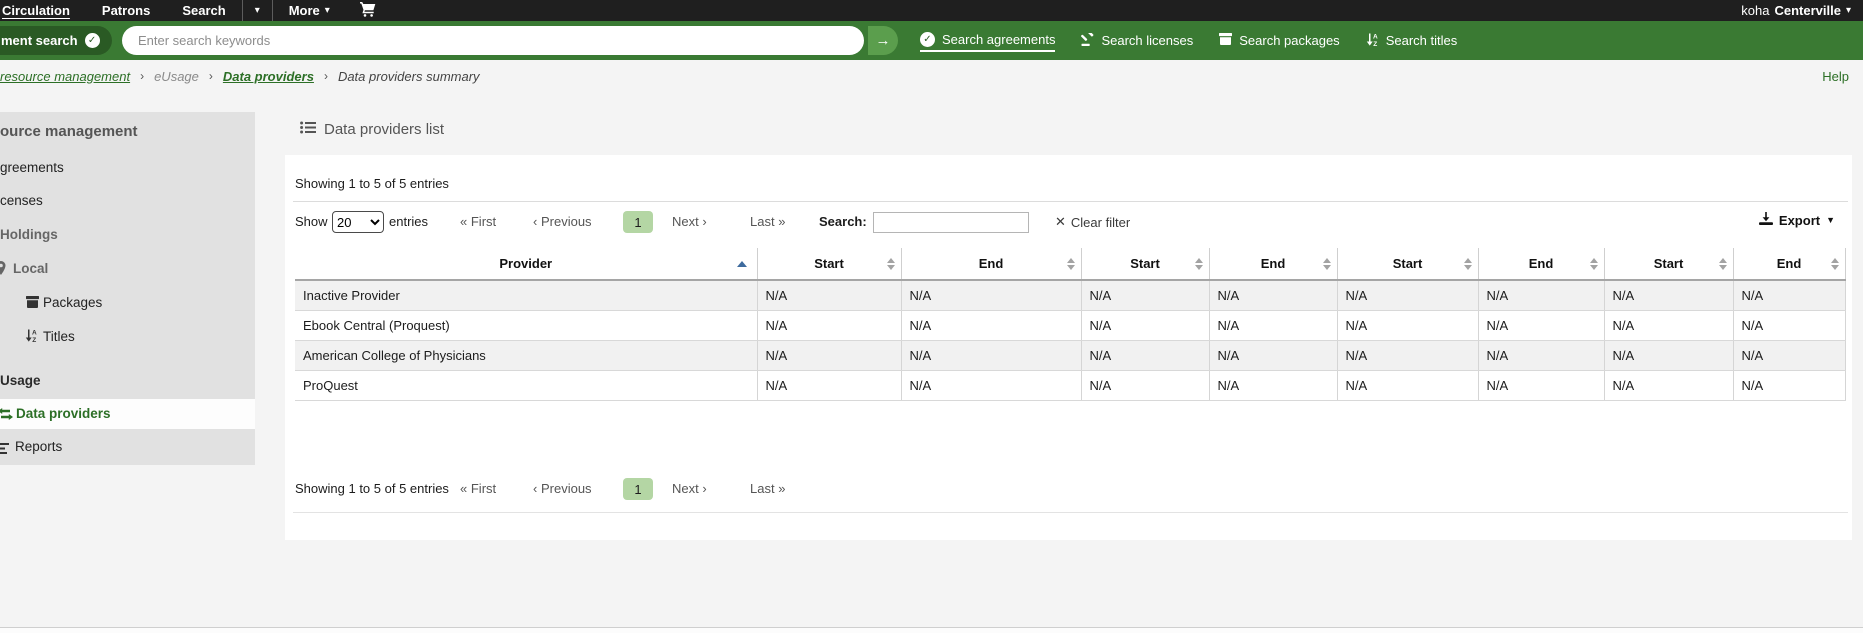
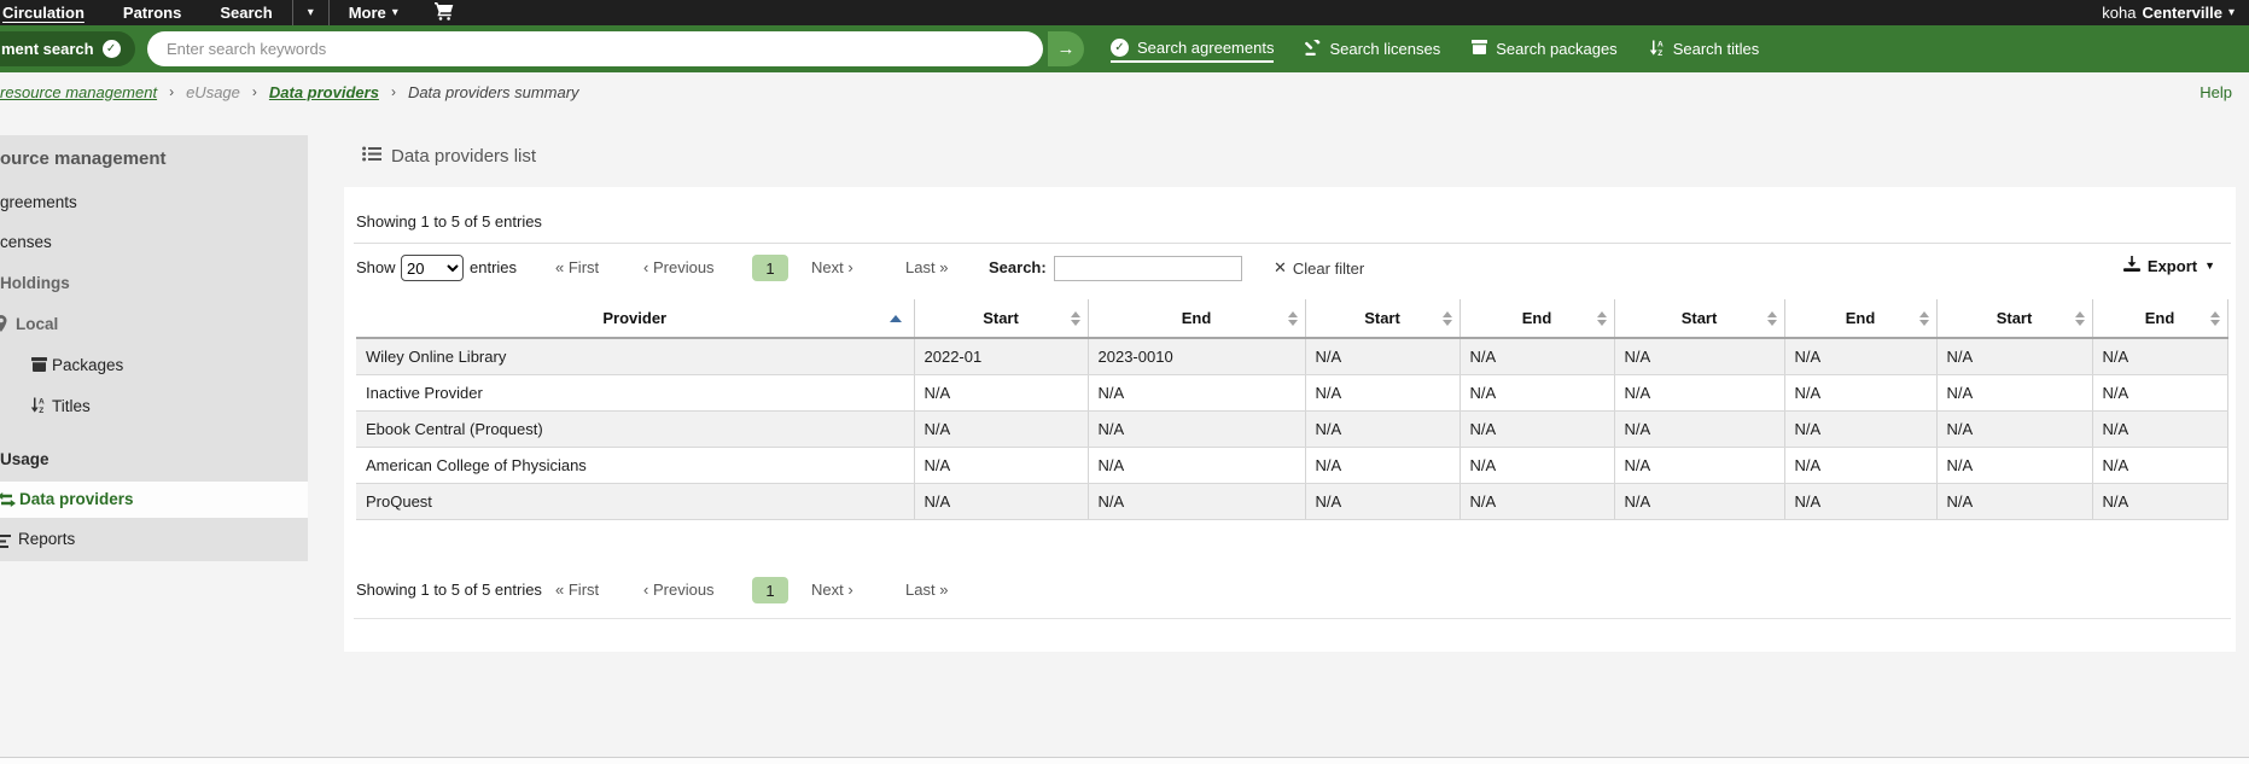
  Circulation
  Patrons
  Search
  ▾
  More
  ▾
  koha
  Centerville
  ▾
  ment search
  ✓
  Enter search keywords
  →
  ✓
  Search agreements
  Search licenses
  Search packages
  Search titles
  resource management
  ›
  eUsage
  ›
  Data providers
  ›
  Data providers summary
  Help
  ource management
  greements
  censes
  Holdings
  Local
  Packages
  Titles
  Usage
  Data providers
  Reports
  Data providers list
  Showing 1 to 5 of 5 entries
  Show
  20
  entries
  « First
  ‹ Previous
  1
  Next ›
  Last »
  Search:
  ✕
  Clear filter
  Export
  ▼
  Provider	Start	End	Start	End	Start	End	Start	End
+ Wiley Online Library	2022-01	2023-0010	N/A	N/A	N/A	N/A	N/A	N/A
  Inactive Provider	N/A	N/A	N/A	N/A	N/A	N/A	N/A	N/A
  Ebook Central (Proquest)	N/A	N/A	N/A	N/A	N/A	N/A	N/A	N/A
  American College of Physicians	N/A	N/A	N/A	N/A	N/A	N/A	N/A	N/A
  ProQuest	N/A	N/A	N/A	N/A	N/A	N/A	N/A	N/A
  Showing 1 to 5 of 5 entries
  « First
  ‹ Previous
  1
  Next ›
  Last »
